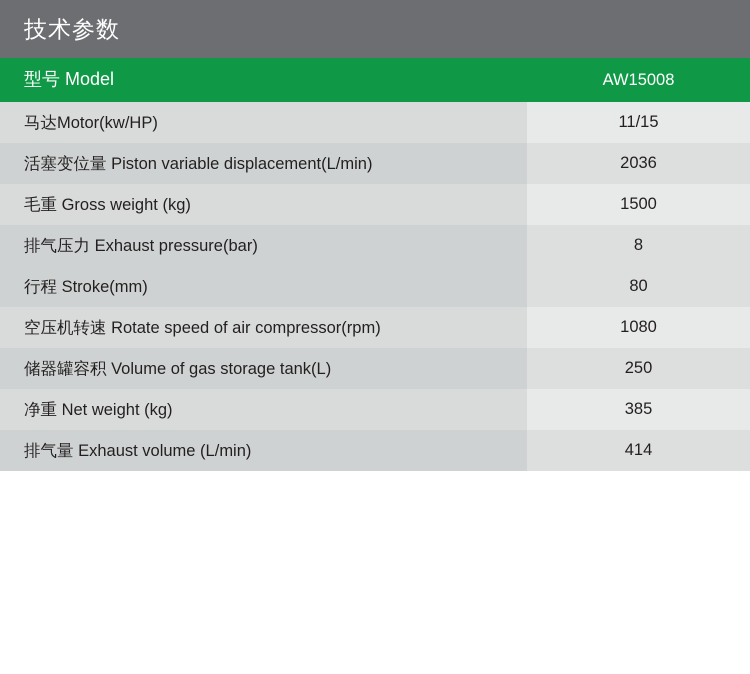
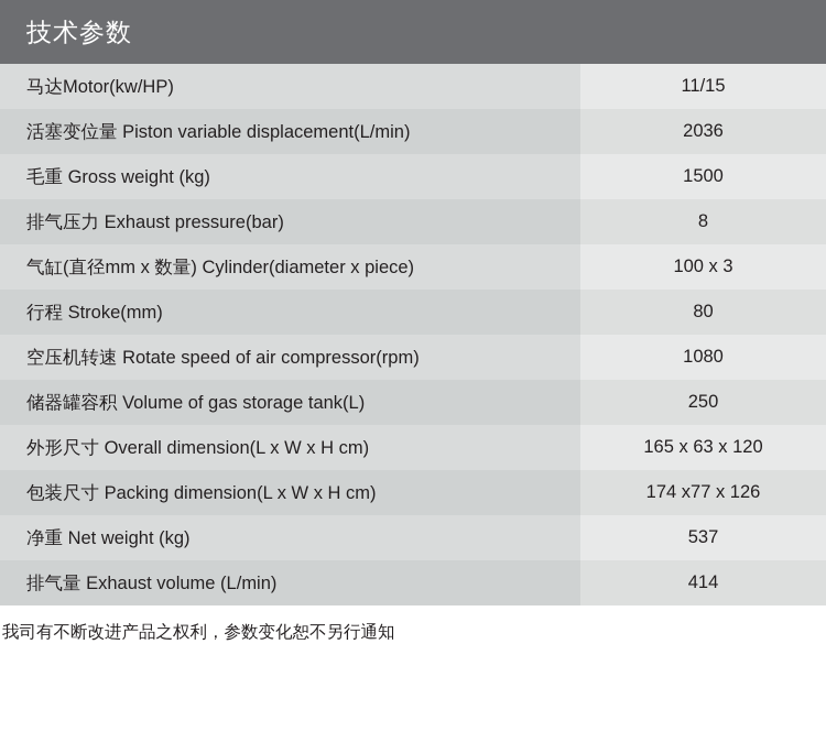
  技术参数
- 型号 Model	AW15008
  马达Motor(kw/HP)	11/15
  活塞变位量 Piston variable displacement(L/min)	2036
  毛重 Gross weight (kg)	1500
  排气压力 Exhaust pressure(bar)	8
+ 气缸(直径mm x 数量) Cylinder(diameter x piece)	100 x 3
  行程 Stroke(mm)	80
  空压机转速 Rotate speed of air compressor(rpm)	1080
  储器罐容积 Volume of gas storage tank(L)	250
+ 外形尺寸 Overall dimension(L x W x H cm)	165 x 63 x 120
+ 包装尺寸 Packing dimension(L x W x H cm)	174 x77 x 126
- 净重 Net weight (kg)	385
+ 净重 Net weight (kg)	537
  排气量 Exhaust volume (L/min)	414
+ 我司有不断改进产品之权利，参数变化恕不另行通知
